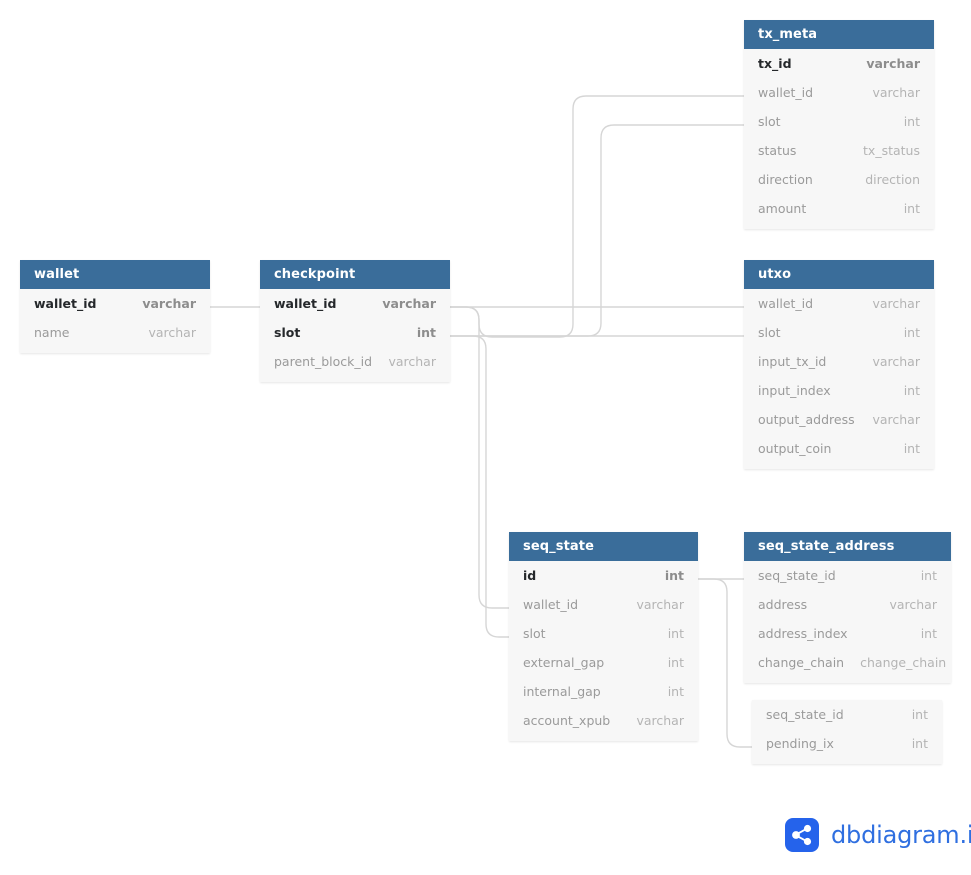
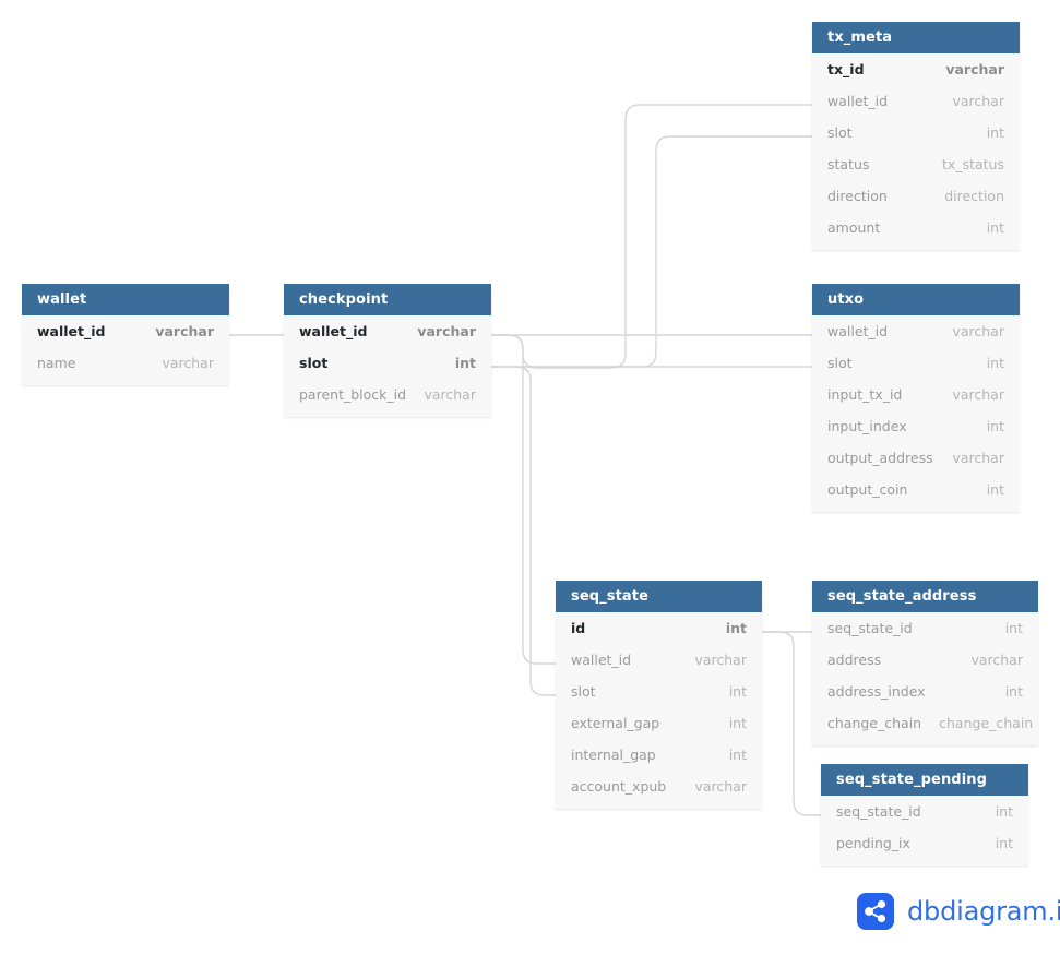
  tx_meta
  tx_id
  varchar
  wallet_id
  varchar
  slot
  int
  status
  tx_status
  direction
  direction
  amount
  int
  utxo
  wallet_id
  varchar
  slot
  int
  input_tx_id
  varchar
  input_index
  int
  output_address
  varchar
  output_coin
  int
  wallet
  wallet_id
  varchar
  name
  varchar
  checkpoint
  wallet_id
  varchar
  slot
  int
  parent_block_id
  varchar
  seq_state
  id
  int
  wallet_id
  varchar
  slot
  int
  external_gap
  int
  internal_gap
  int
  account_xpub
  varchar
  seq_state_address
  seq_state_id
  int
  address
  varchar
  address_index
  int
  change_chain
  change_chain
+ seq_state_pending
  seq_state_id
  int
  pending_ix
  int
  dbdiagram.i
